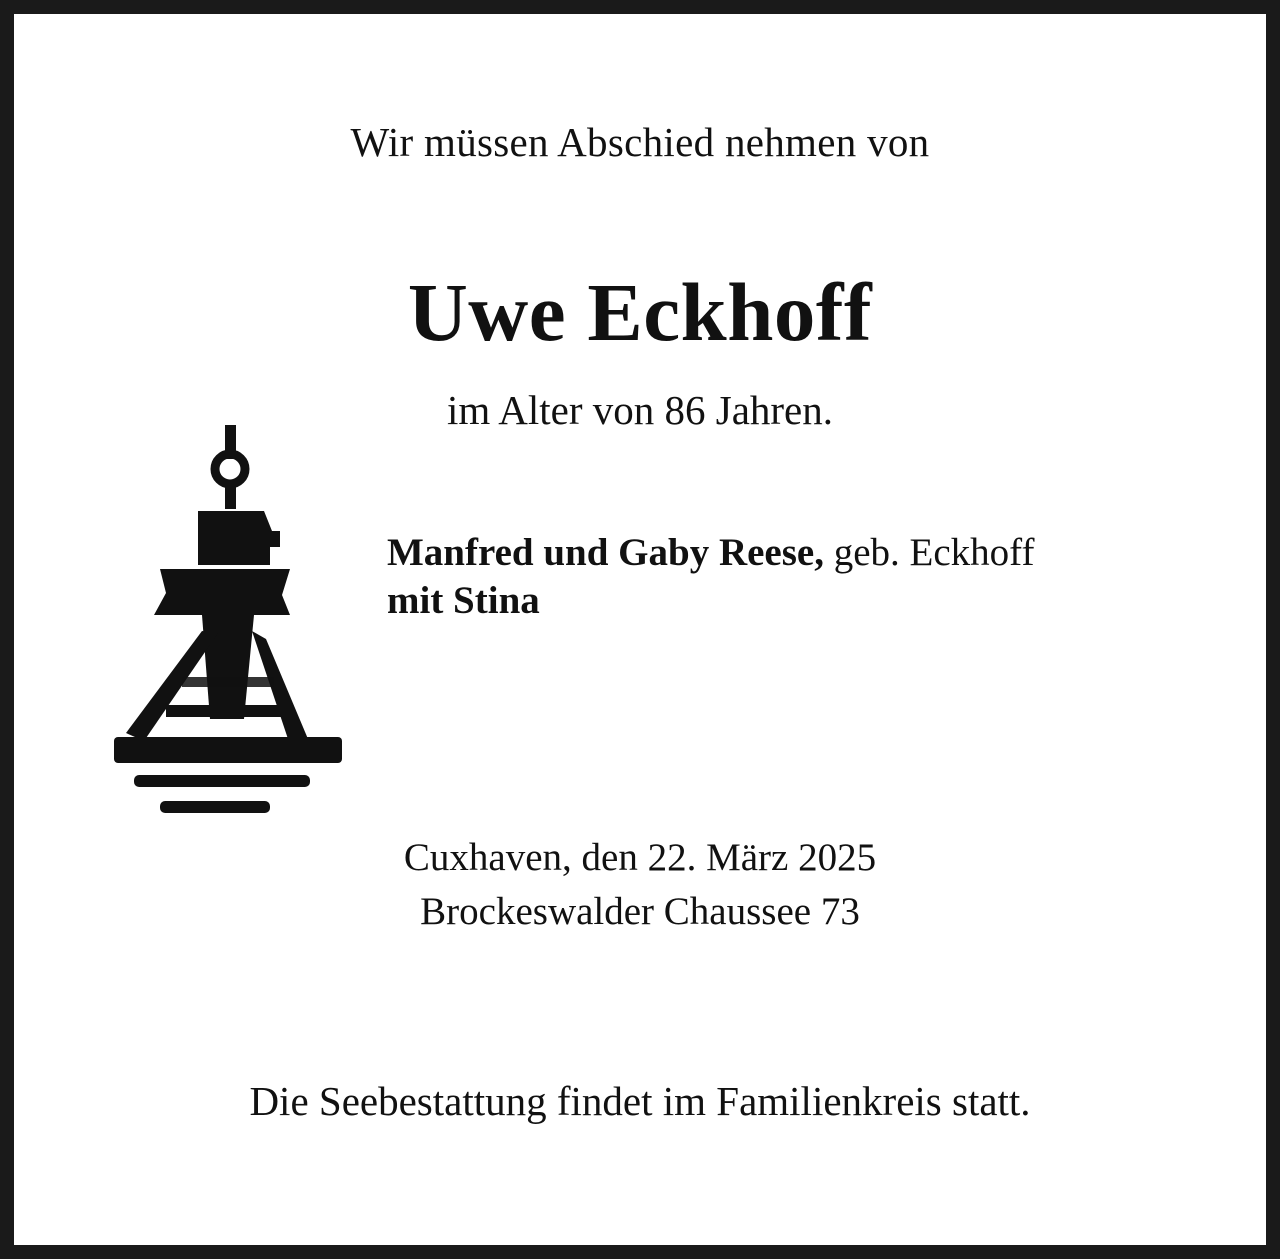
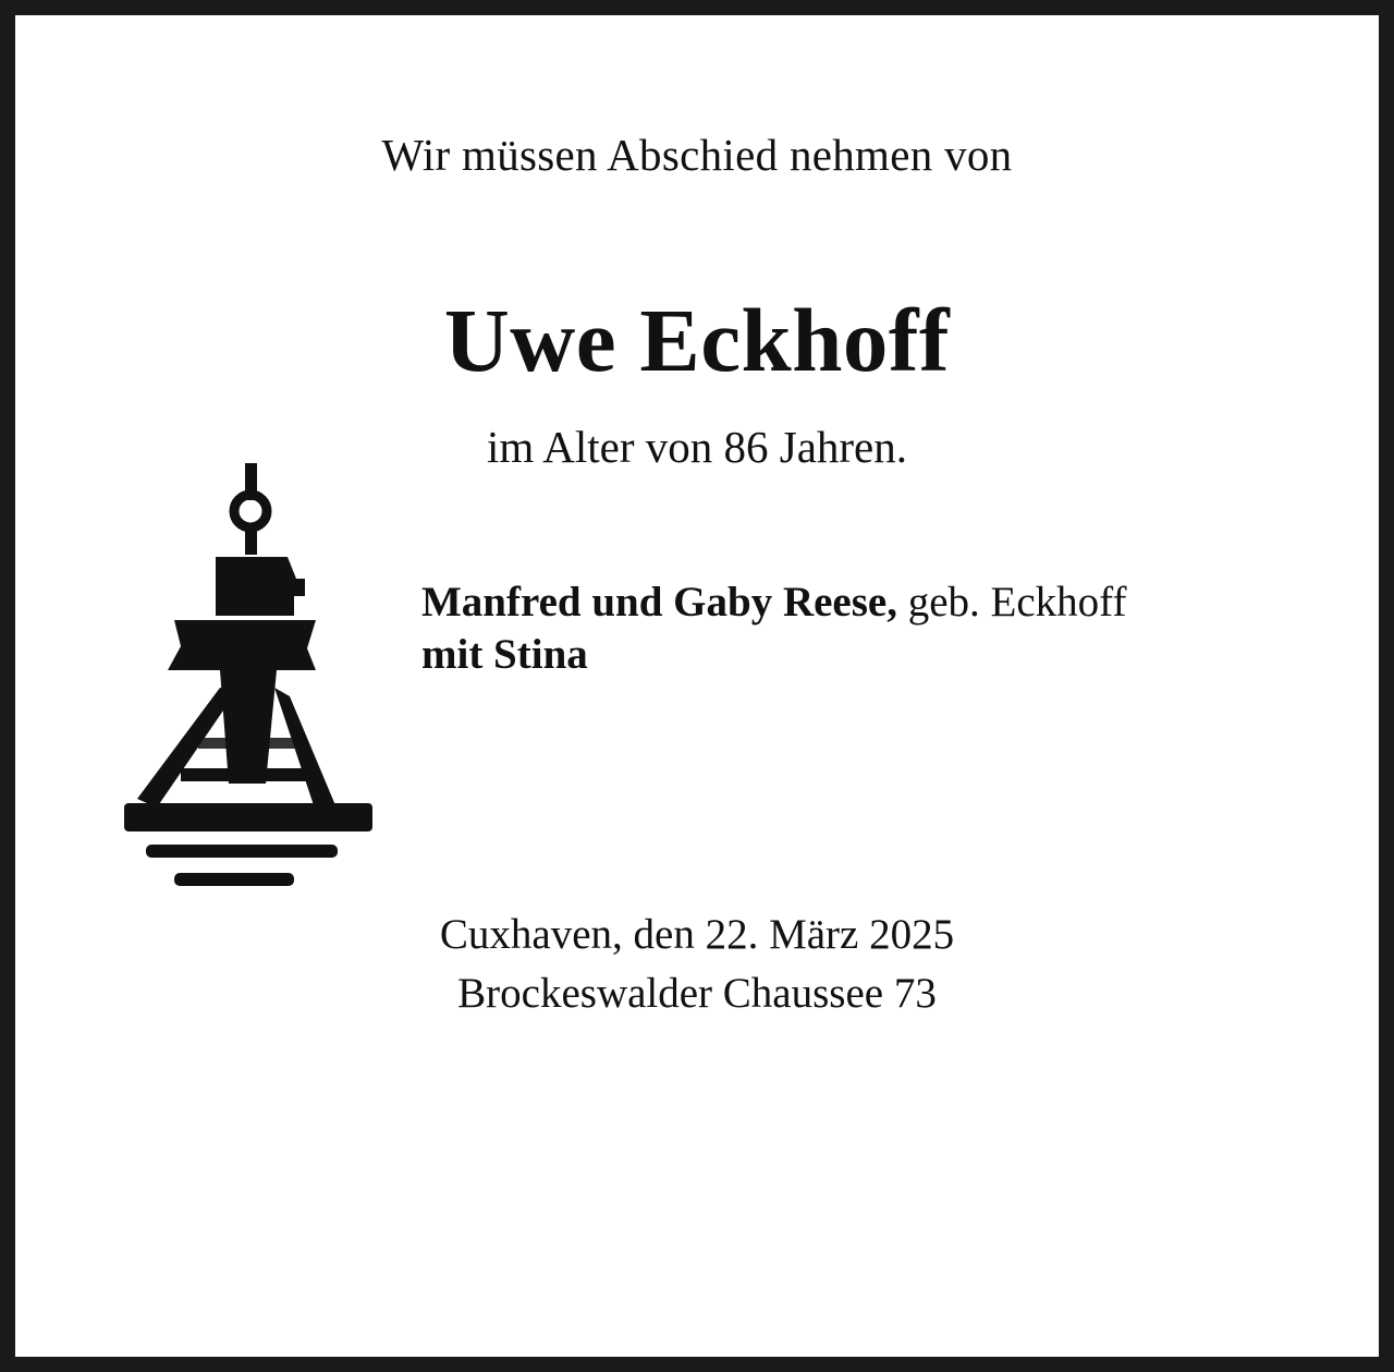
  Wir müssen Abschied nehmen von
  Uwe Eckhoff
  im Alter von 86 Jahren.
  Manfred und Gaby Reese, geb. Eckhoff
  mit Stina
  Cuxhaven, den 22. März 2025
  Brockeswalder Chaussee 73
- Die Seebestattung findet im Familienkreis statt.
